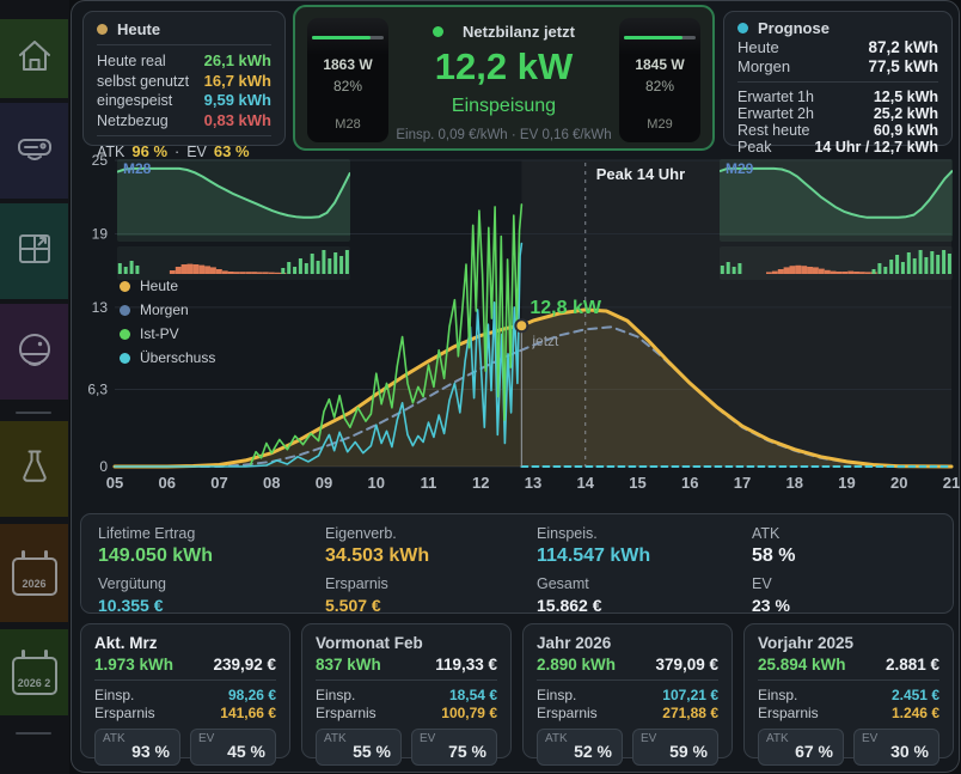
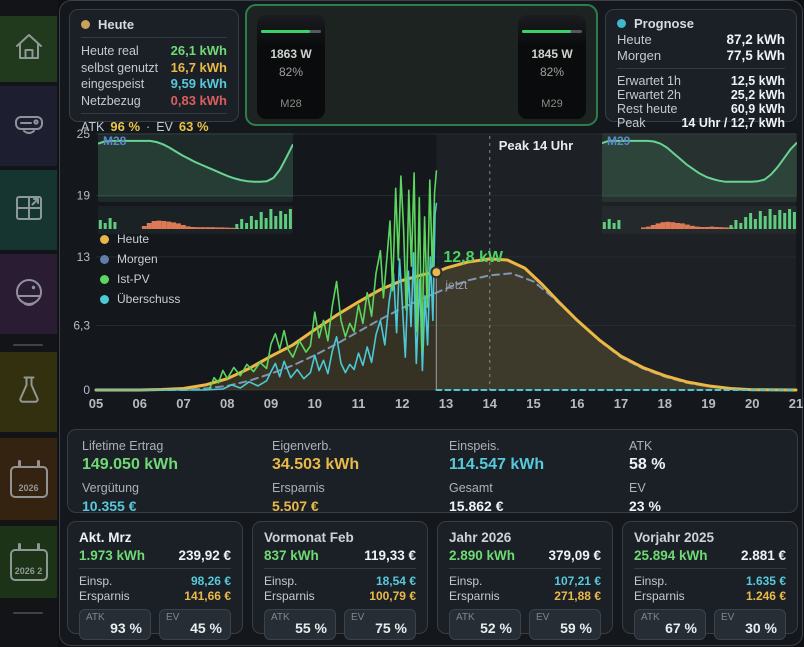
  2026
  2026 2
  Heute
  Heute real
  26,1 kWh
  selbst genutzt
  16,7 kWh
  eingespeist
  9,59 kWh
  Netzbezug
  0,83 kWh
  ATK
  96 %
  ·
  EV
  63 %
  1863 W
  82%
  M28
- Netzbilanz jetzt
- 12,2 kW
- Einspeisung
- Einsp. 0,09 €/kWh · EV 0,16 €/kWh
  1845 W
  82%
  M29
  Prognose
  Heute
  87,2 kWh
  Morgen
  77,5 kWh
  Erwartet 1h
  12,5 kWh
  Erwartet 2h
  25,2 kWh
  Rest heute
  60,9 kWh
  Peak
  14 Uhr / 12,7 kWh
  0
  6,3
  13
  19
  25
  05
  06
  07
  08
  09
  10
  11
  12
  13
  14
  15
  16
  17
  18
  19
  20
  21
  Peak 14 Uhr
  12,8 kW
  jetzt
  Heute
  Morgen
  Ist-PV
  Überschuss
  M28
  M29
  Lifetime Ertrag
  149.050 kWh
  Vergütung
  10.355 €
  Eigenverb.
  34.503 kWh
  Ersparnis
  5.507 €
  Einspeis.
  114.547 kWh
  Gesamt
  15.862 €
  ATK
  58 %
  EV
  23 %
  Akt. Mrz
  1.973 kWh
  239,92 €
  Einsp.
  98,26 €
  Ersparnis
  141,66 €
  ATK
  93 %
  EV
  45 %
  Vormonat Feb
  837 kWh
  119,33 €
  Einsp.
  18,54 €
  Ersparnis
  100,79 €
  ATK
  55 %
  EV
  75 %
  Jahr 2026
  2.890 kWh
  379,09 €
  Einsp.
  107,21 €
  Ersparnis
  271,88 €
  ATK
  52 %
  EV
  59 %
  Vorjahr 2025
  25.894 kWh
  2.881 €
  Einsp.
- 2.451 €
+ 1.635 €
  Ersparnis
  1.246 €
  ATK
  67 %
  EV
  30 %
